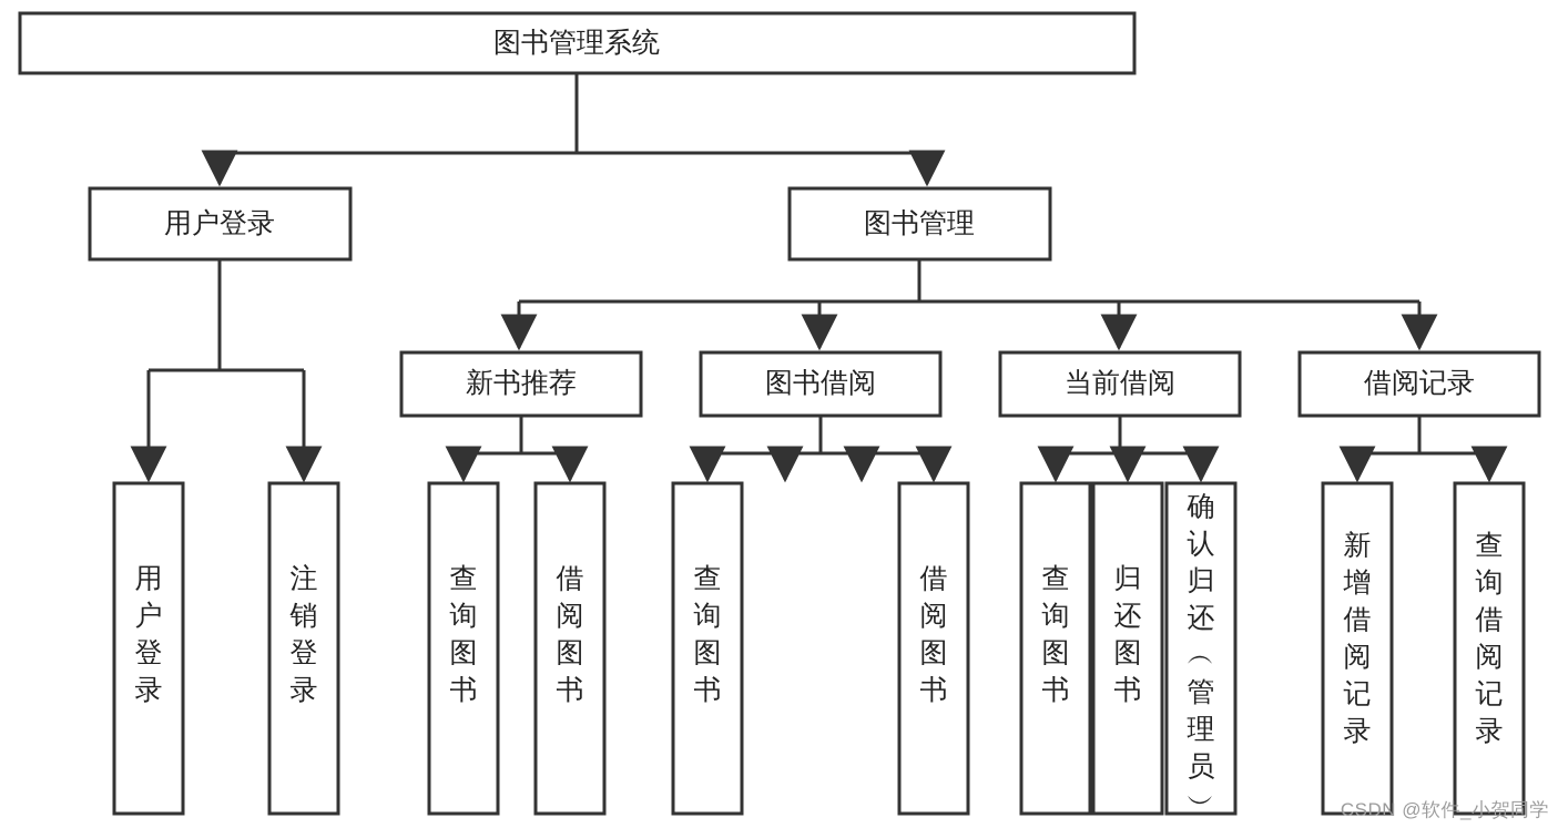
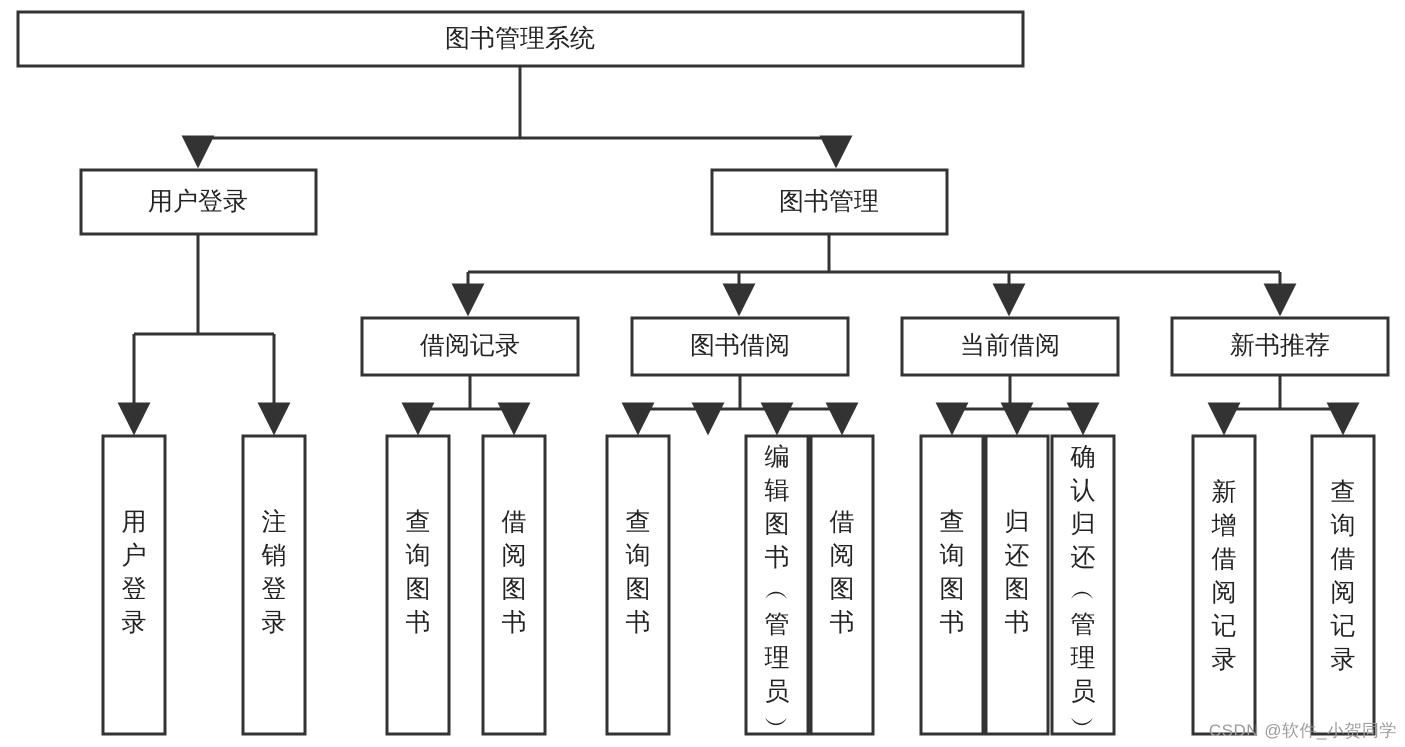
  图书管理系统
  用户登录
  图书管理
- 新书推荐
+ 借阅记录
  图书借阅
  当前借阅
- 借阅记录
+ 新书推荐
  用户登录
  注销登录
  查询图书
  借阅图书
  查询图书
+ 编辑图书 ︵ 管理员 ︶
  借阅图书
  查询图书
  归还图书
  确认归还 ︵ 管理员 ︶
  新增借阅记录
  查询借阅记录
  CSDN @软件_小贺同学
